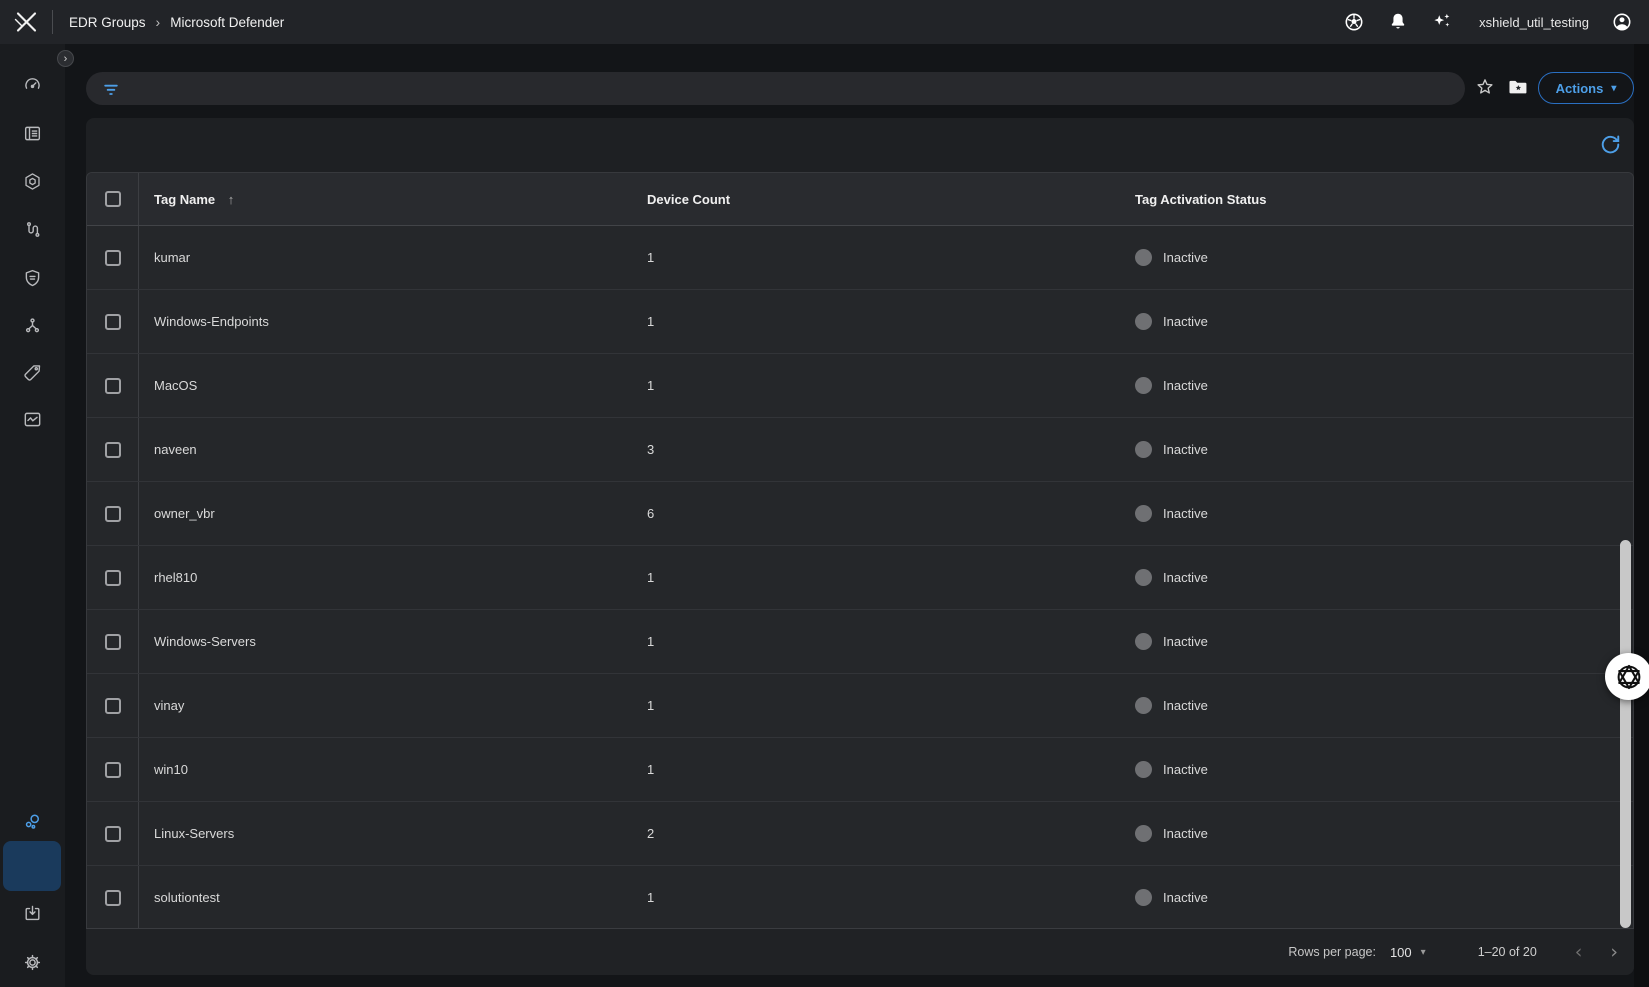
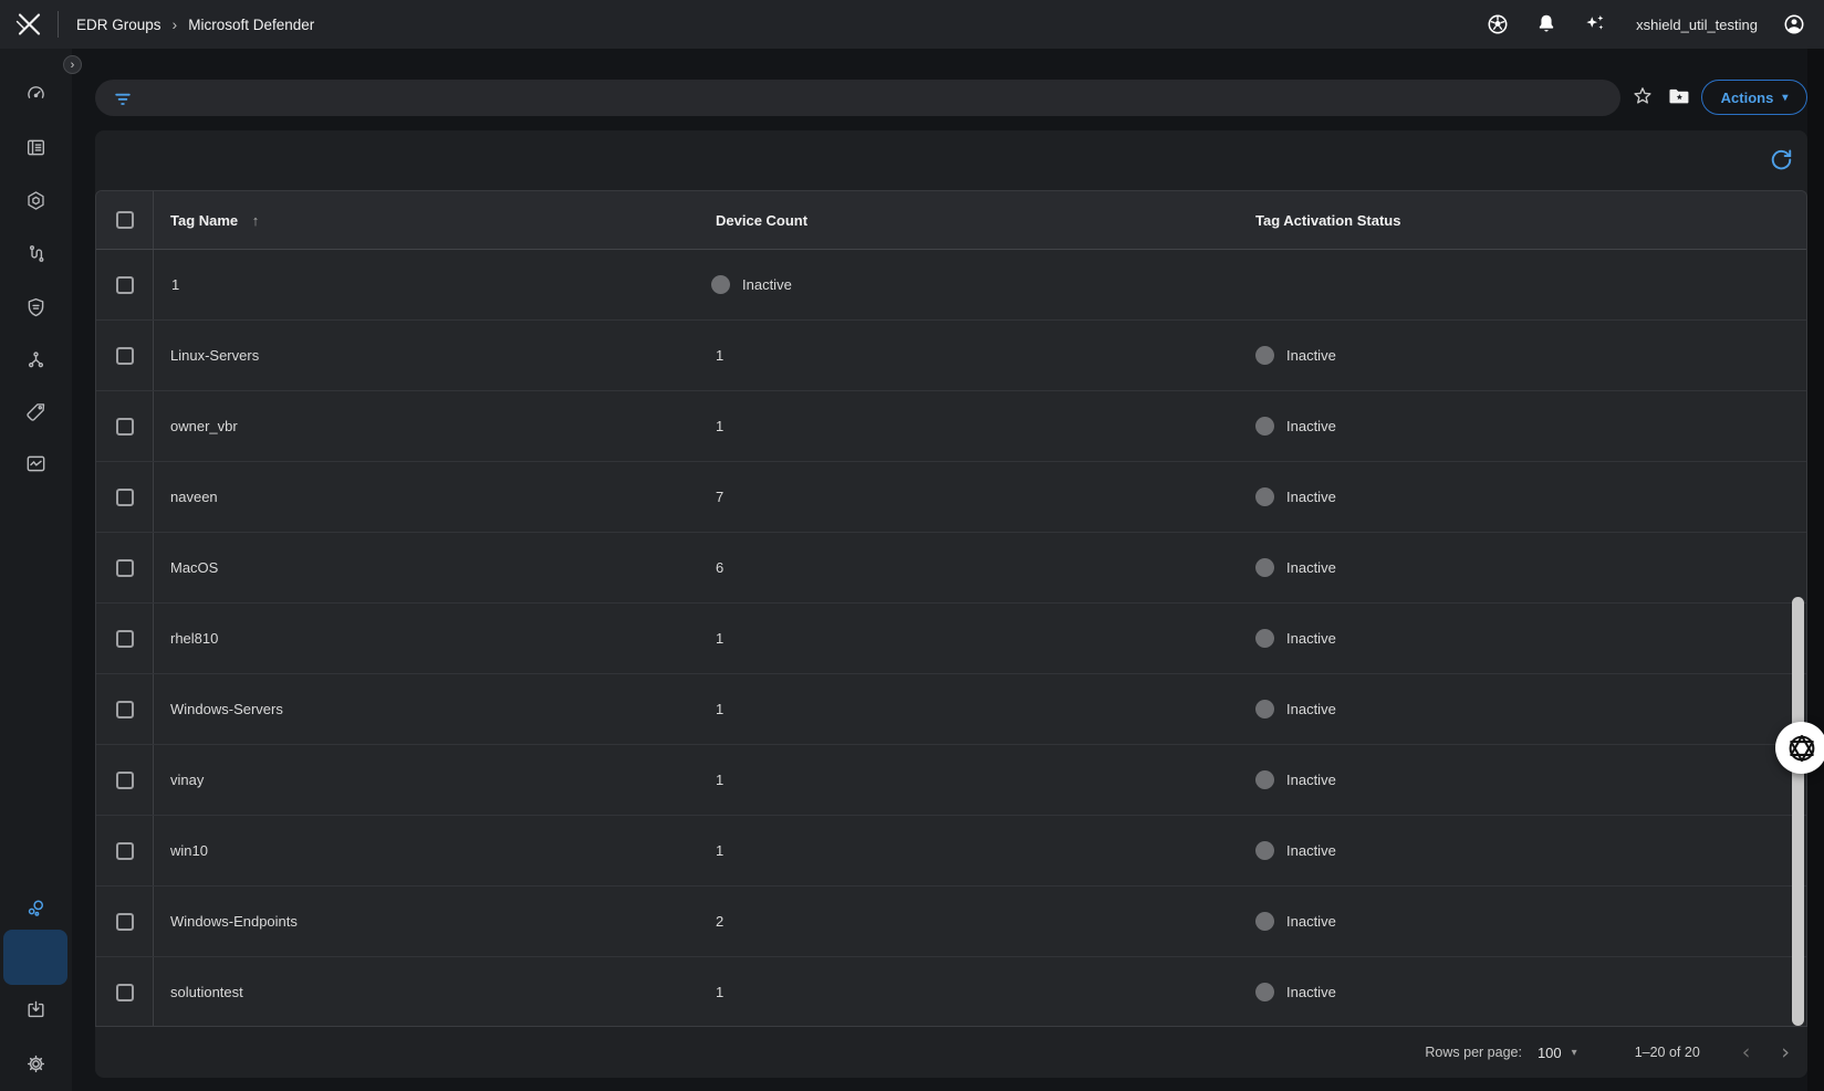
  EDR Groups
  ›
  Microsoft Defender
  xshield_util_testing
  ›
  Actions
  ▾
  Tag Name ↑
  Device Count
  Tag Activation Status
- kumar
  1
  Inactive
- Windows-Endpoints
+ Linux-Servers
  1
  Inactive
- MacOS
+ owner_vbr
  1
  Inactive
  naveen
- 3
+ 7
  Inactive
- owner_vbr
+ MacOS
  6
  Inactive
  rhel810
  1
  Inactive
  Windows-Servers
  1
  Inactive
  vinay
  1
  Inactive
  win10
  1
  Inactive
- Linux-Servers
+ Windows-Endpoints
  2
  Inactive
  solutiontest
  1
  Inactive
  Rows per page:
  100
  ▾
  1–20 of 20
  ‹
  ›
